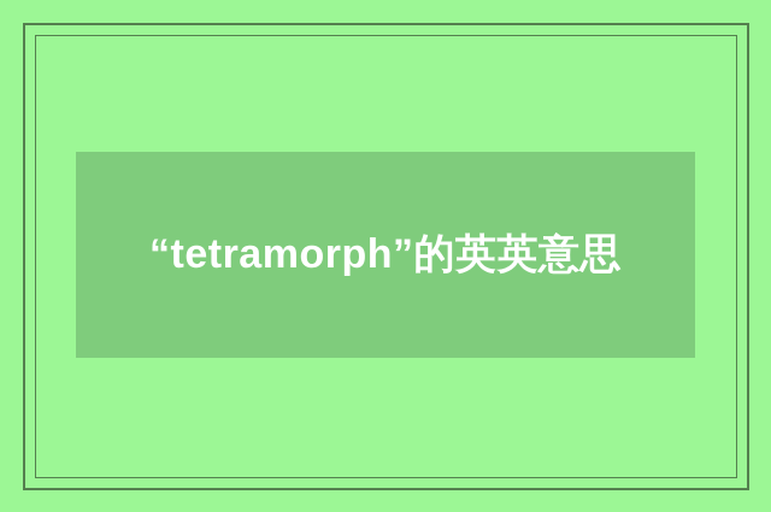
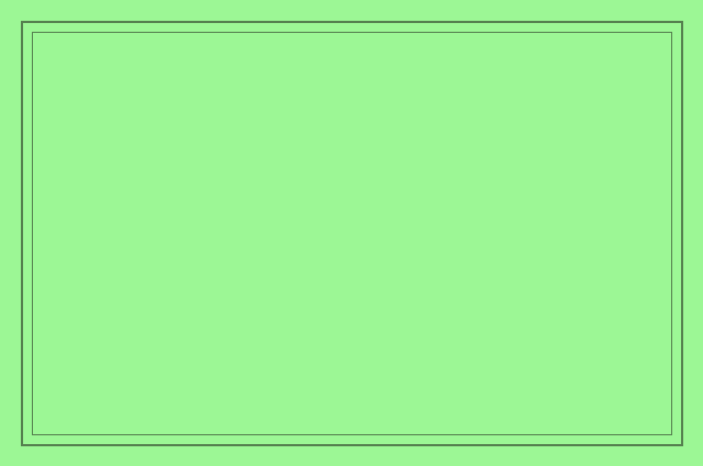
- “tetramorph”的英英意思
